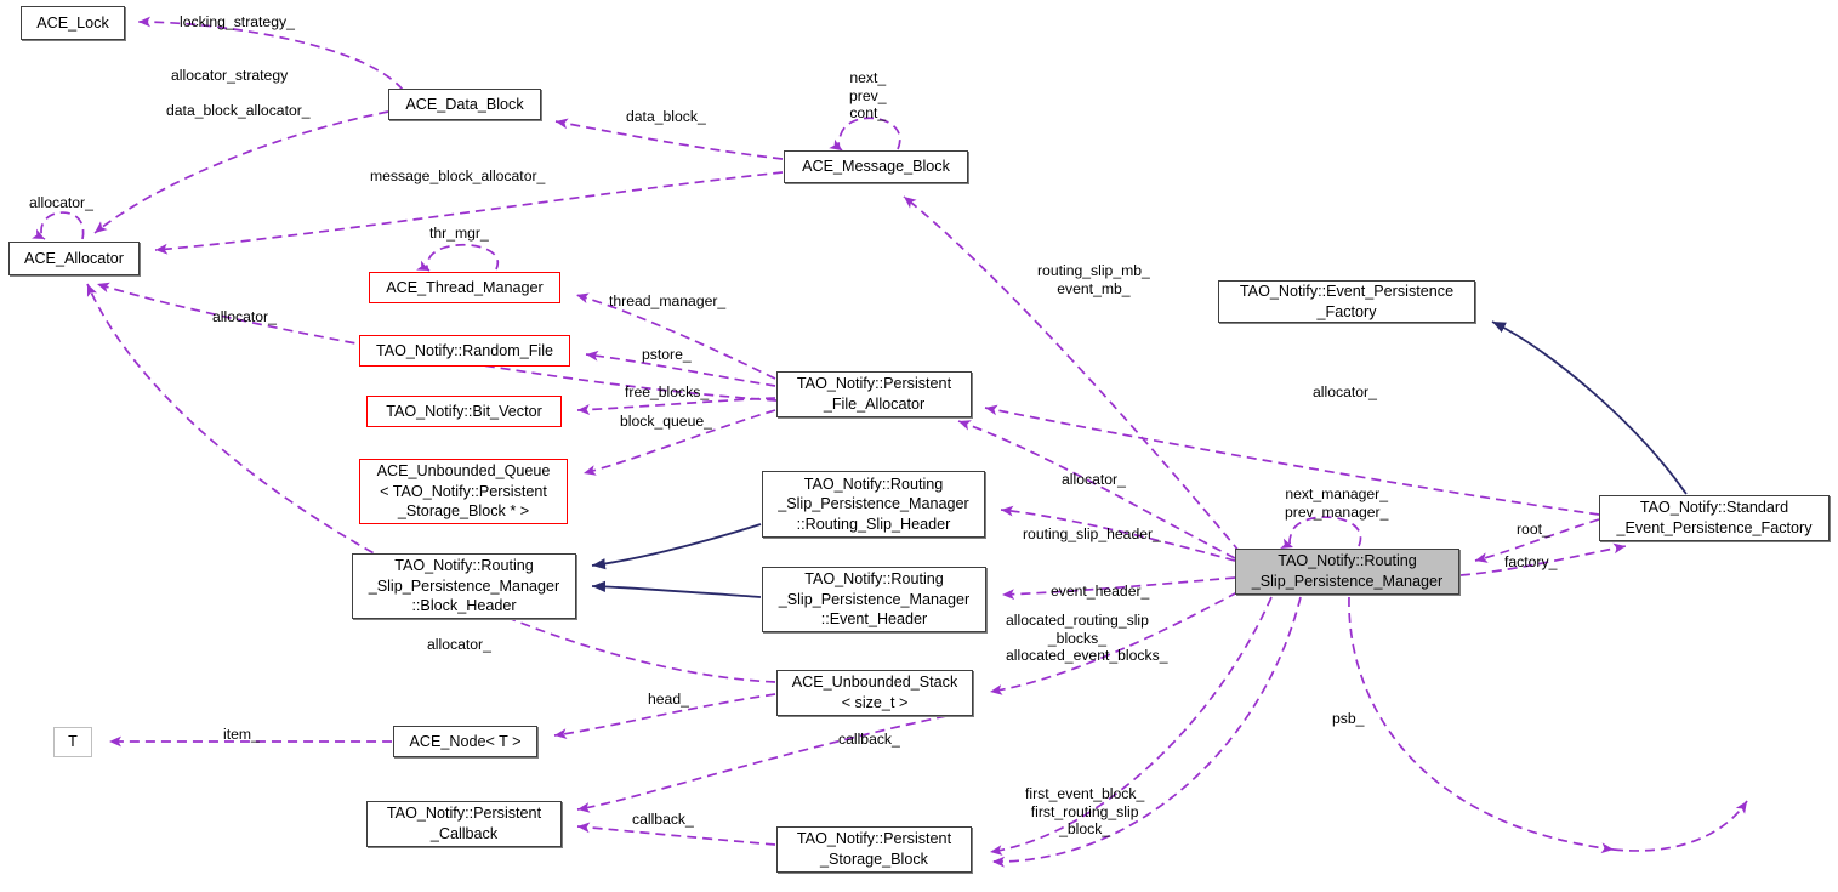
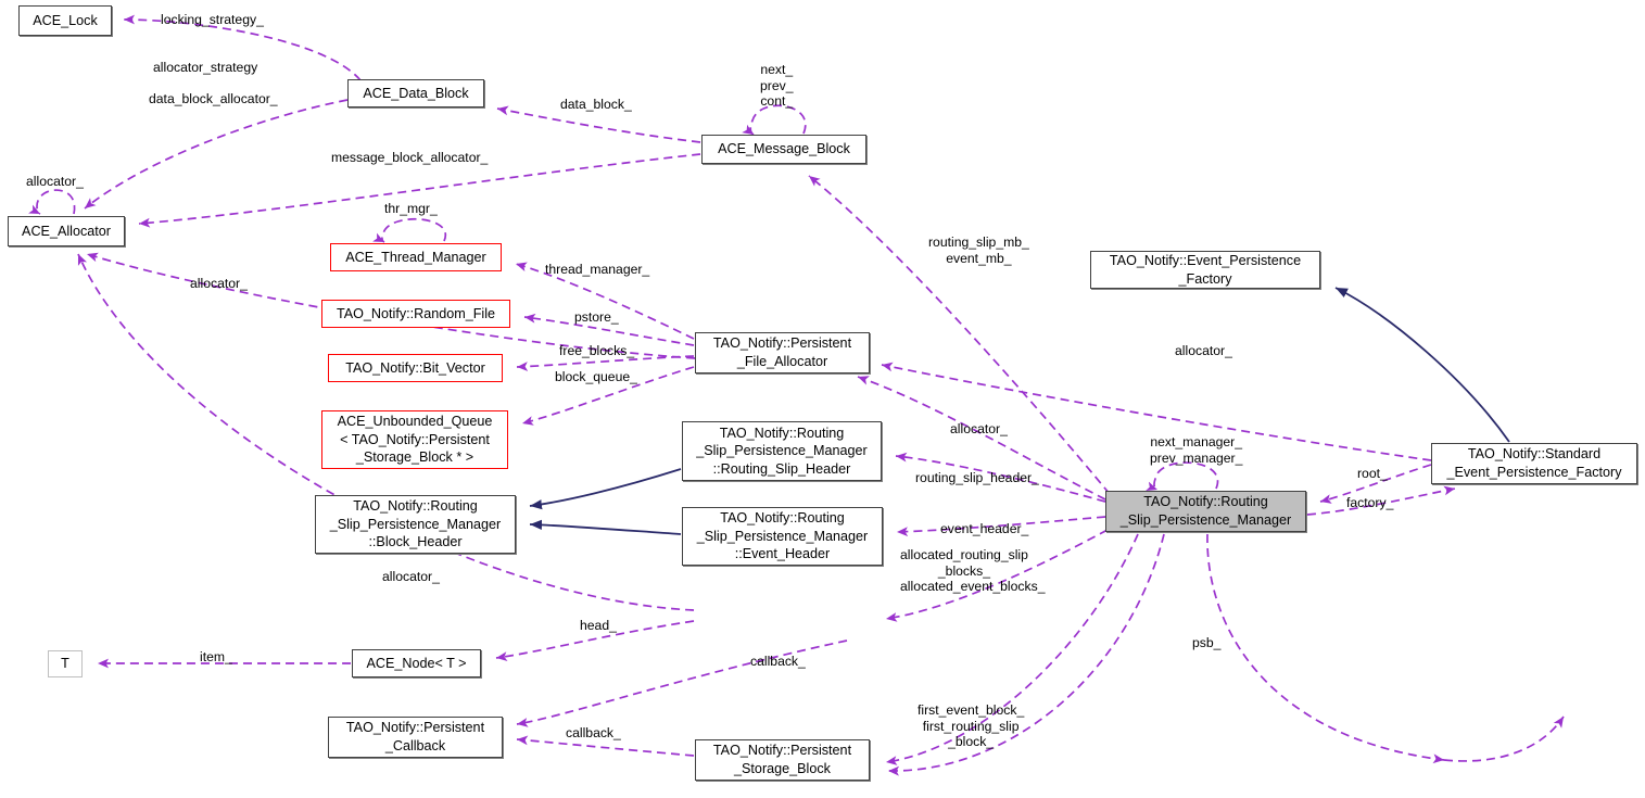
  ACE_Lock
  ACE_Data_Block
  ACE_Message_Block
  ACE_Allocator
  ACE_Thread_Manager
  TAO_Notify::Random_File
  TAO_Notify::Bit_Vector
  ACE_Unbounded_Queue
  < TAO_Notify::Persistent
  _Storage_Block * >
  TAO_Notify::Routing
  _Slip_Persistence_Manager
  ::Block_Header
  TAO_Notify::Persistent
  _File_Allocator
  TAO_Notify::Routing
  _Slip_Persistence_Manager
  ::Routing_Slip_Header
  TAO_Notify::Routing
  _Slip_Persistence_Manager
  ::Event_Header
- ACE_Unbounded_Stack
- < size_t >
  T
  ACE_Node< T >
  TAO_Notify::Persistent
  _Callback
  TAO_Notify::Persistent
  _Storage_Block
  TAO_Notify::Event_Persistence
  _Factory
  TAO_Notify::Routing
  _Slip_Persistence_Manager
  TAO_Notify::Standard
  _Event_Persistence_Factory
  locking_strategy_
  allocator_strategy
  data_block_allocator_
  data_block_
  next_
  prev_
  cont_
  message_block_allocator_
  allocator_
  thr_mgr_
  allocator_
  thread_manager_
  pstore_
  free_blocks_
  block_queue_
  routing_slip_mb_
  event_mb_
  allocator_
  allocator_
  routing_slip_header_
  next_manager_
  prev_manager_
  root_
  factory_
  event_header_
  allocated_routing_slip
  _blocks_
  allocated_event_blocks_
  allocator_
  head_
  callback_
  item_
  psb_
  first_event_block_
  first_routing_slip
  _block_
  callback_
